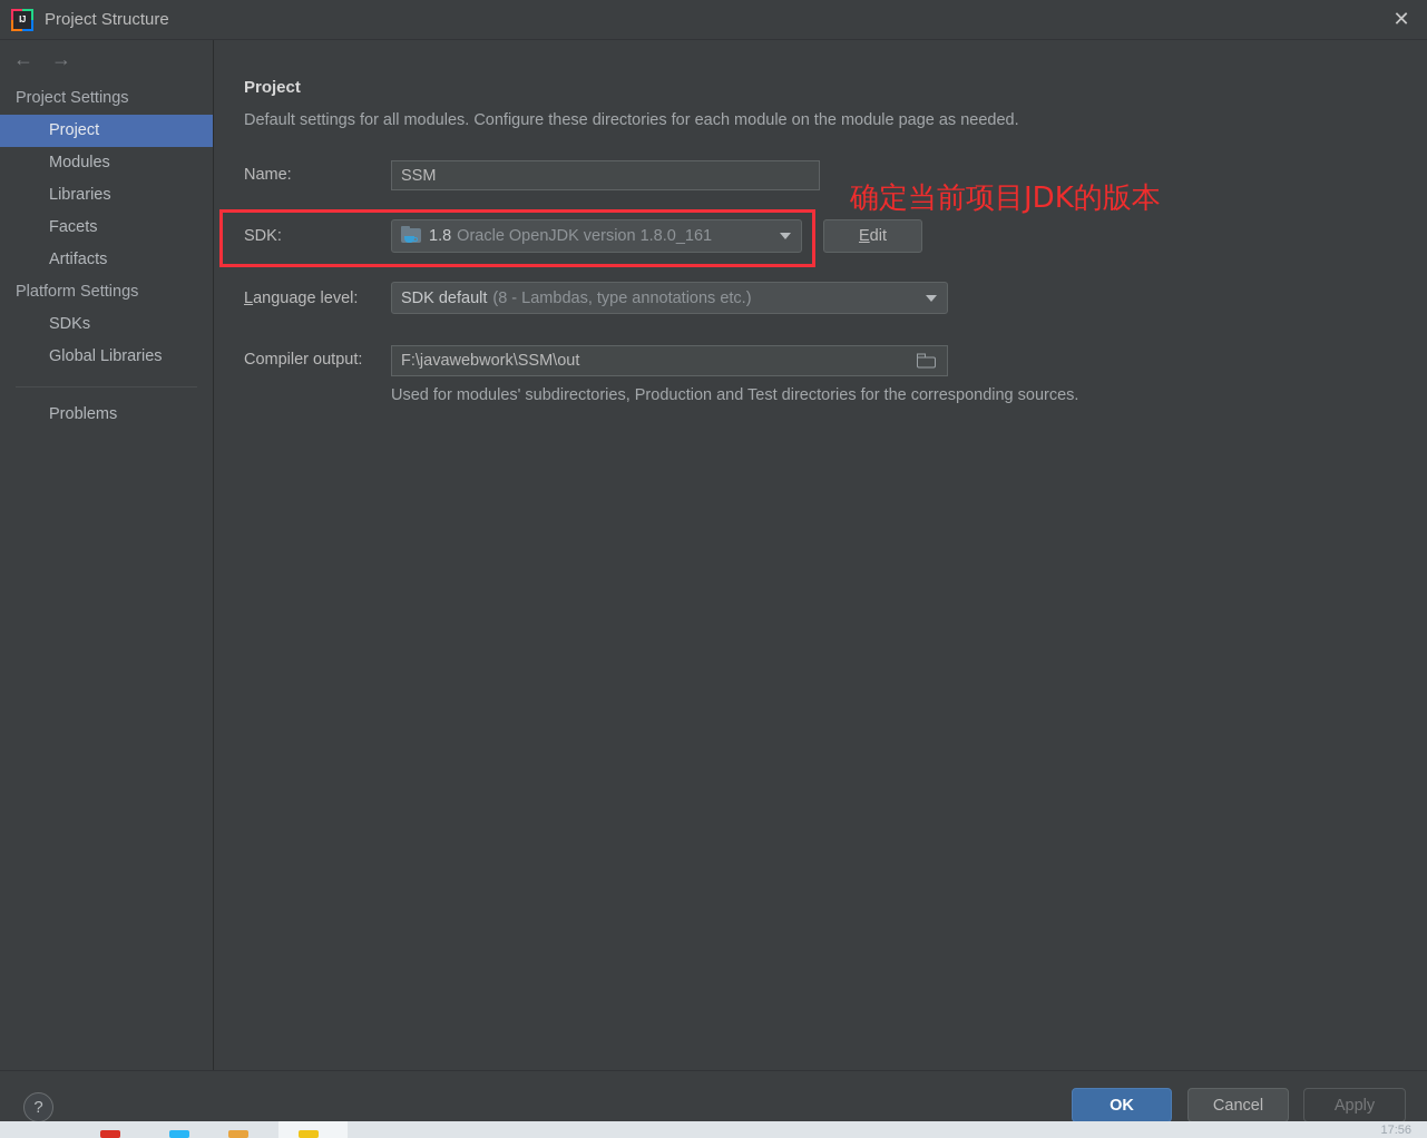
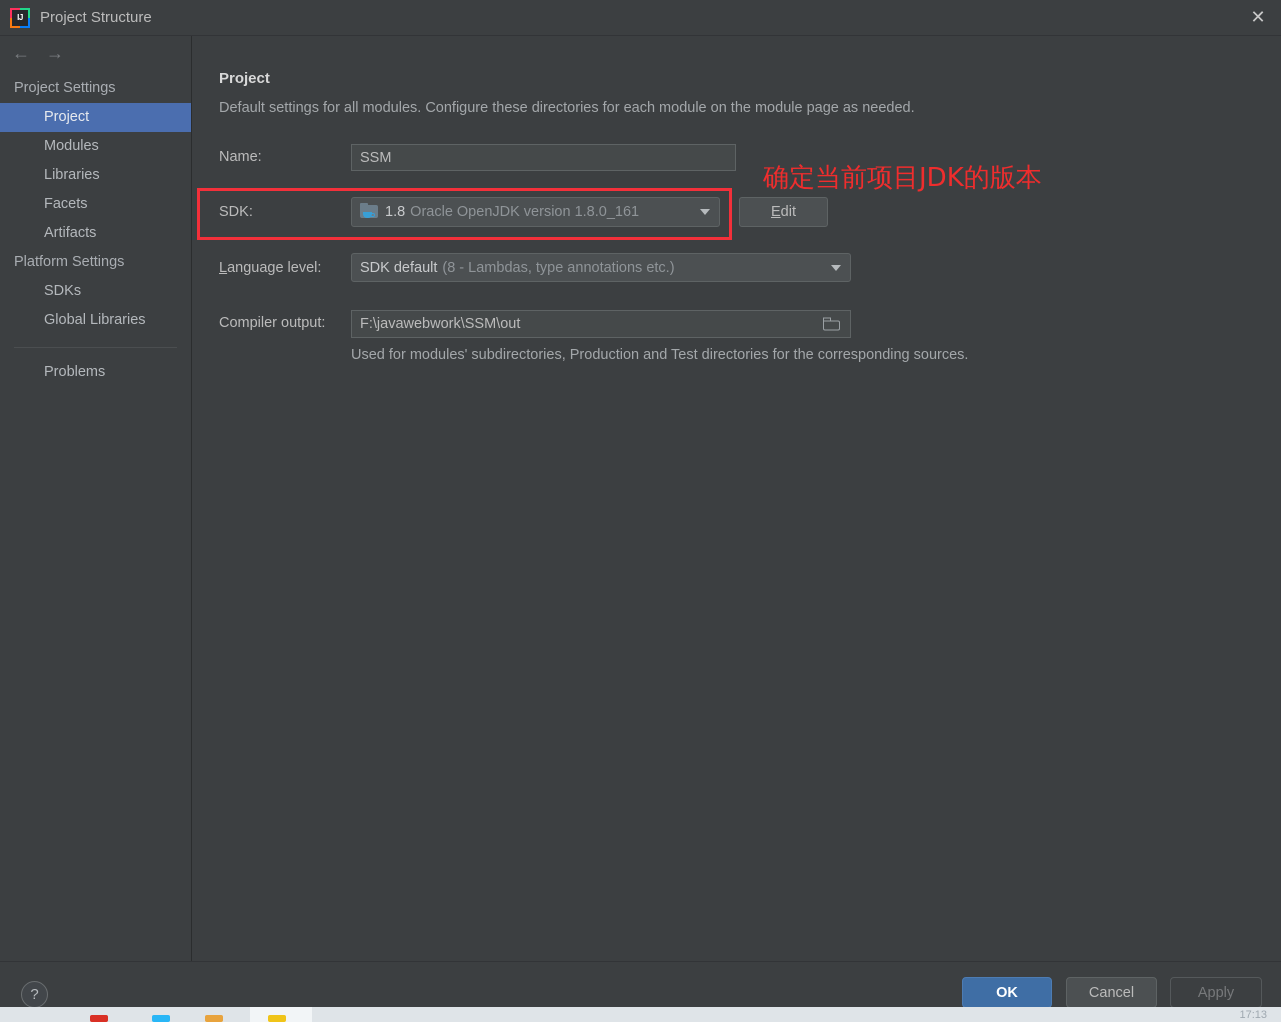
  IJ
  Project Structure
  ✕
  ←
  →
  Project Settings
  Project
  Modules
  Libraries
  Facets
  Artifacts
  Platform Settings
  SDKs
  Global Libraries
  Problems
  Project
  Default settings for all modules. Configure these directories for each module on the module page as needed.
  Name:
  SSM
  SDK:
  1.8
  Oracle OpenJDK version 1.8.0_161
  Edit
  Language level:
  SDK default
  (8 - Lambdas, type annotations etc.)
  Compiler output:
  F:\javawebwork\SSM\out
  Used for modules' subdirectories, Production and Test directories for the corresponding sources.
  确定当前项目JDK的版本
  ?
  OK
  Cancel
  Apply
- 17:56
+ 17:13
